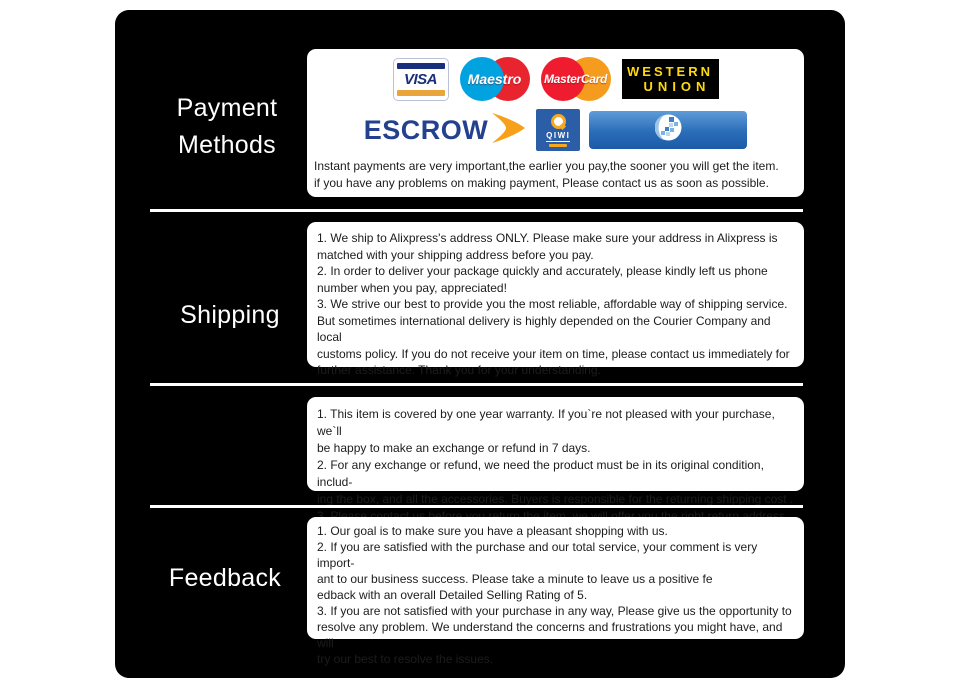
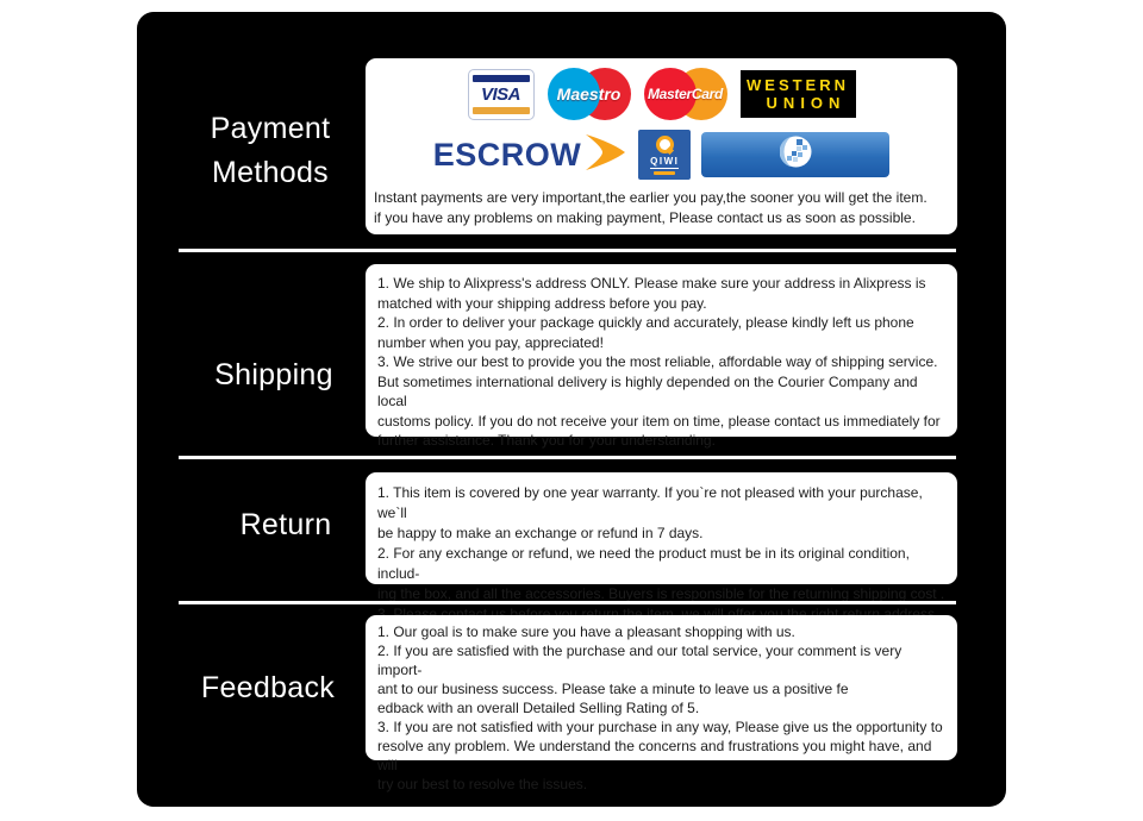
  Payment
  Methods
  VISA
  Maestro
  MasterCard
  WESTERN
  UNION
  ESCROW
  QIWI
  Instant payments are very important,the earlier you pay,the sooner you will get the item.
  if you have any problems on making payment, Please contact us as soon as possible.
  Shipping
  1. We ship to Alixpress's address ONLY. Please make sure your address in Alixpress is
  matched with your shipping address before you pay.
  2. In order to deliver your package quickly and accurately, please kindly left us phone
  number when you pay, appreciated!
  3. We strive our best to provide you the most reliable, affordable way of shipping service.
  But sometimes international delivery is highly depended on the Courier Company and local
  customs policy. If you do not receive your item on time, please contact us immediately for
  further assistance. Thank you for your understanding.
+ Return
  1. This item is covered by one year warranty. If you`re not pleased with your purchase, we`ll
  be happy to make an exchange or refund in 7 days.
  2. For any exchange or refund, we need the product must be in its original condition, includ-
  ing the box, and all the accessories. Buyers is responsible for the returning shipping cost .
  3. Please contact us before you return the item, we will offer you the right return address.
  Feedback
  1. Our goal is to make sure you have a pleasant shopping with us.
  2. If you are satisfied with the purchase and our total service, your comment is very import-
  ant to our business success. Please take a minute to leave us a positive fe
  edback with an overall Detailed Selling Rating of 5.
  3. If you are not satisfied with your purchase in any way, Please give us the opportunity to
  resolve any problem. We understand the concerns and frustrations you might have, and will
  try our best to resolve the issues.
